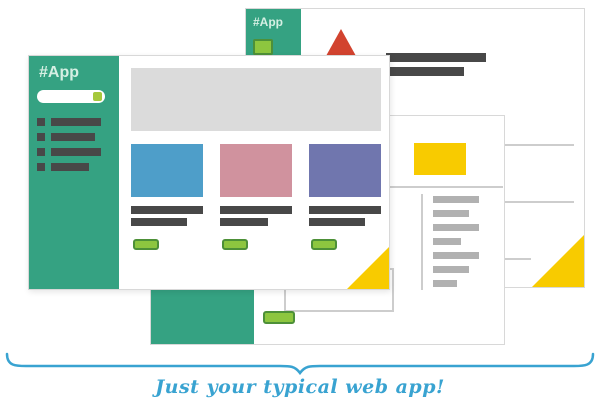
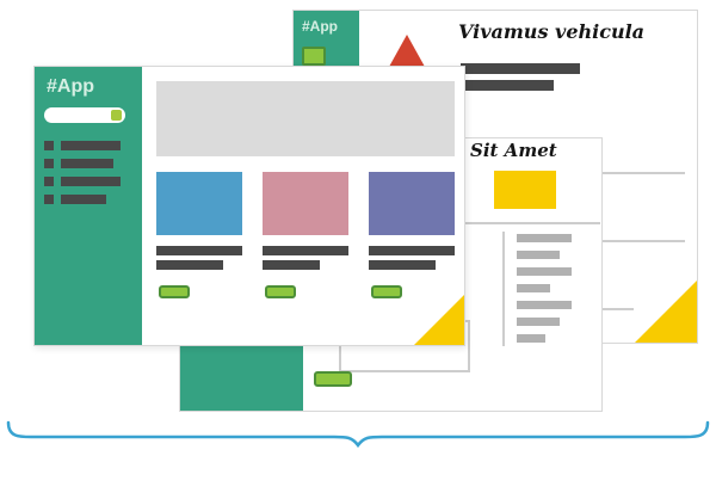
  #App
+ Vivamus vehicula
+ Sit Amet
  #App
- Just your typical web app!
